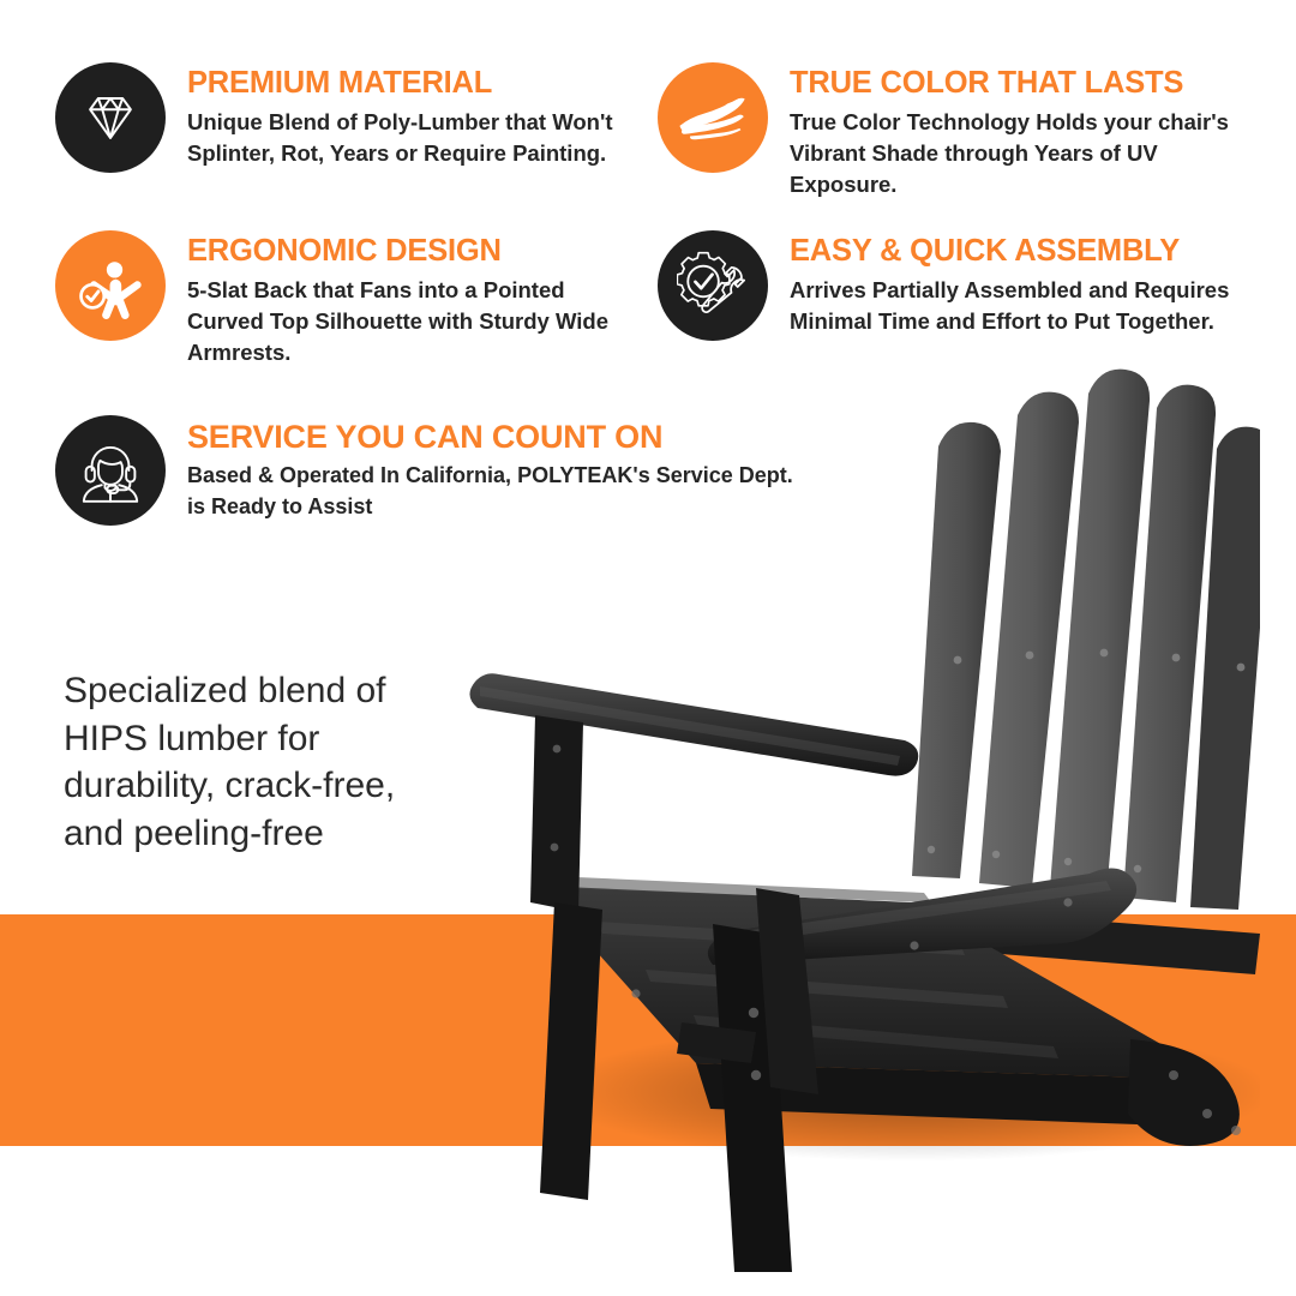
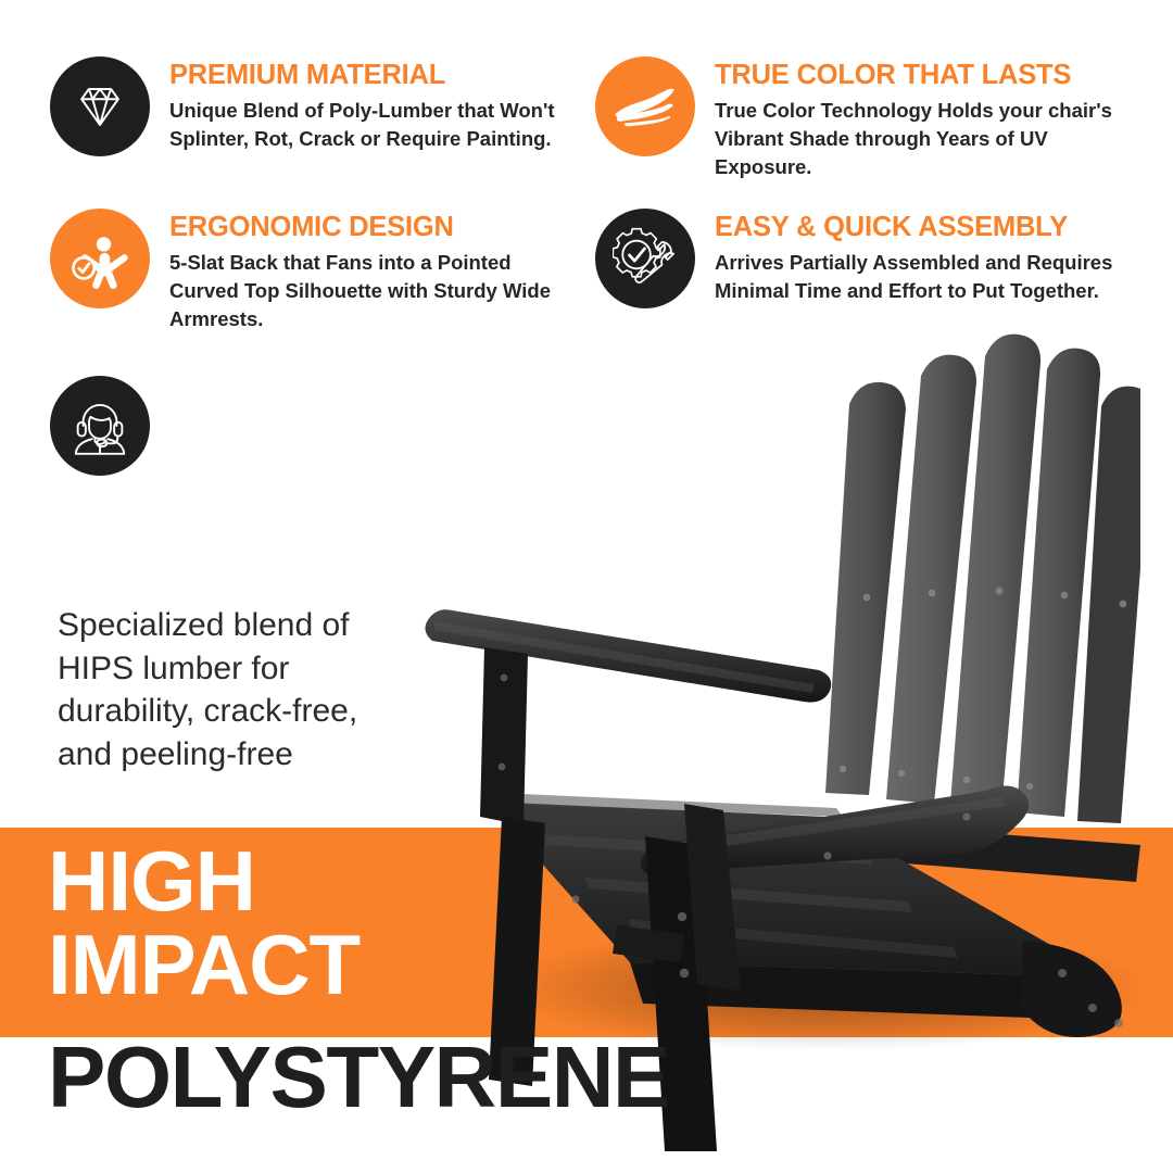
  PREMIUM MATERIAL
- Unique Blend of Poly-Lumber that Won't Splinter, Rot, Years or Require Painting.
+ Unique Blend of Poly-Lumber that Won't Splinter, Rot, Crack or Require Painting.
  ERGONOMIC DESIGN
  5-Slat Back that Fans into a Pointed Curved Top Silhouette with Sturdy Wide Armrests.
  TRUE COLOR THAT LASTS
  True Color Technology Holds your chair's Vibrant Shade through Years of UV Exposure.
  EASY & QUICK ASSEMBLY
  Arrives Partially Assembled and Requires Minimal Time and Effort to Put Together.
- SERVICE YOU CAN COUNT ON
- Based & Operated In California, POLYTEAK's Service Dept. is Ready to Assist
  Specialized blend of HIPS lumber for durability, crack-free, and peeling-free
+ HIGH
+ IMPACT
+ POLYSTYRENE
